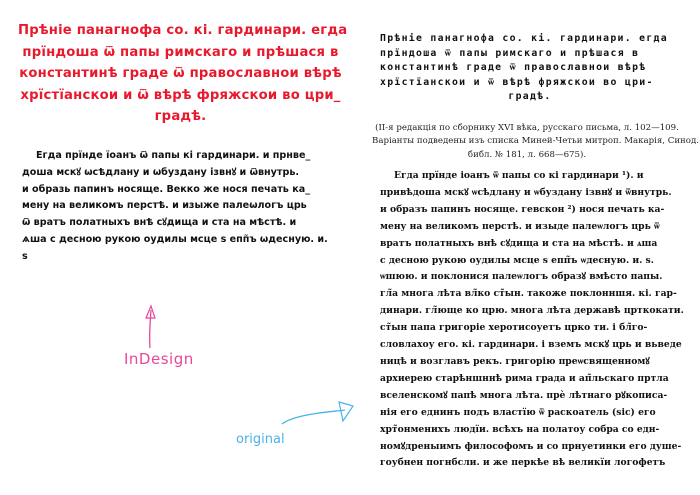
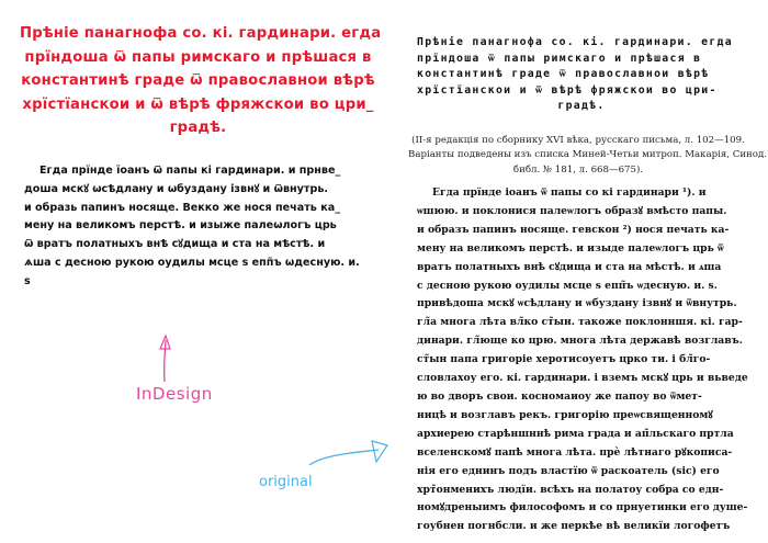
  Прѣніе панагнофа со. кі. гардинари. егда
  прїндоша ѿ папы римскаго и прѣшася в
  константинѣ граде ѿ православнои вѣрѣ
  хрїстїанскои и ѿ вѣрѣ фряжскои во цри_
  градѣ.
  Егда прїнде їоанъ ѿ папы кі гардинари. и прнве_
  доша мскꙋ ѡсѣдлану и ѡбуздану ізвнꙋ и ѿвнутрь.
  и образь папинъ носяще. Векко же нося печать ка_
  мену на великомъ перстѣ. и изыже палеѡлогъ црь
  ѿ вратъ полатныхъ внѣ сꙋдища и ста на мѣстѣ. и
  ѧша с десною рукою оудилы мсце ѕ епп̃ъ ѡдесную. и.
  ѕ
  Прѣніе панагнофа со. кі. гардинари. егда
  прїндоша ѿ папы римскаго и прѣшася в
  константинѣ граде ѿ православнои вѣрѣ
  хрїстїанскои и ѿ вѣрѣ фряжскои во цри-
  градѣ.
  (II-я редакція по сборнику XVI вѣка, русскаго письма, л. 102—109.
  Варіанты подведены изъ списка Миней-Четьи митроп. Макарія, Си
  библ. № 181, л. 668—675).
  Егда прїнде іоанъ ѿ папы со кі гардинари ¹). и
- привѣдоша мскꙋ ѡсѣдлану и ѡбуздану ізвнꙋ и ѿвнутрь.
+ ѡшюю. и поклонися палеѡлогъ образꙋ вмѣсто папы.
  и образъ папинъ носяще. гевскон ²) нося печать ка-
  мену на великомъ перстѣ. и изыде палеѡлогъ црь ѿ
  вратъ полатныхъ внѣ сꙋдища и ста на мѣстѣ. и ѧша
  с десною рукою оудилы мсце ѕ епп̃ъ ѡдесную. и. ѕ.
- ѡшюю. и поклонися палеѡлогъ образꙋ вмѣсто папы.
+ привѣдоша мскꙋ ѡсѣдлану и ѡбуздану ізвнꙋ и ѿвнутрь.
  гл̃а многа лѣта вл̃ко ст̃ын. такоже поклонншя. кі. гар-
- динари. гл̃юще ко црю. многа лѣта державѣ црткокати.
+ динари. гл̃юще ко црю. многа лѣта державѣ возглавъ.
  ст̃ын папа григоріе херотисоуетъ црко ти. і бл̃го-
  словлахоу его. кі. гардинари. і вземъ мскꙋ црь и вьведе
+ ю во дворъ свои. косномаиоу же папоу во ѿмет-
  ницѣ и возглавъ рекъ. григорію преѡсвященномꙋ
  архиерею старѣншннѣ рима града и ап̃льскаго пртла
  вселенскомꙋ папѣ многа лѣта. прѐ лѣтнаго рꙋкописа-
  нія его еднинъ подъ властїю ѿ раскоатель (sic) его
  хрт̃онменихъ людїи. всѣхъ на полатоу собра со едн-
  номꙋдреныимъ философомъ и со прнуетинки его душе-
  гоубнен погнбсли. и же перкѣе вѣ великїи логофетъ
  InDesign
  original
